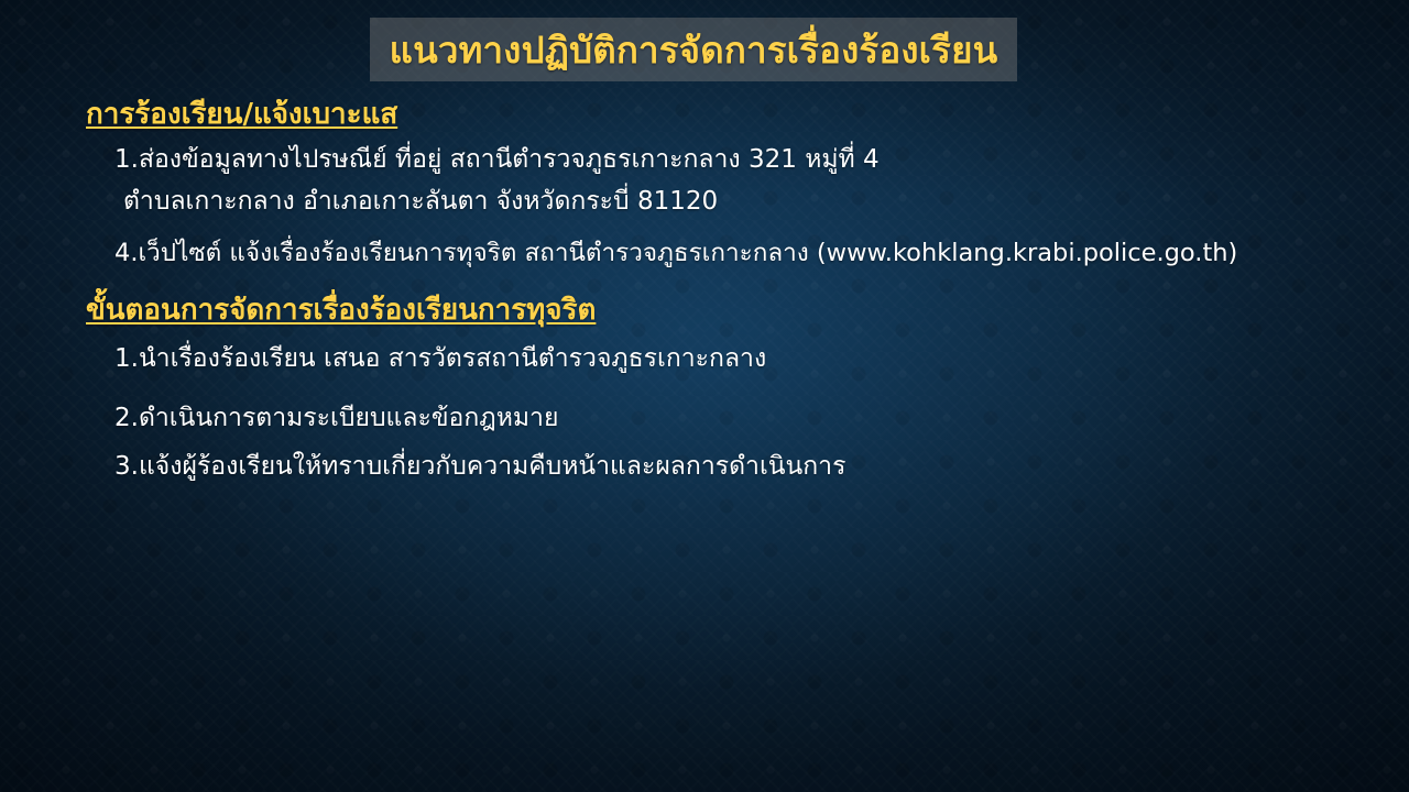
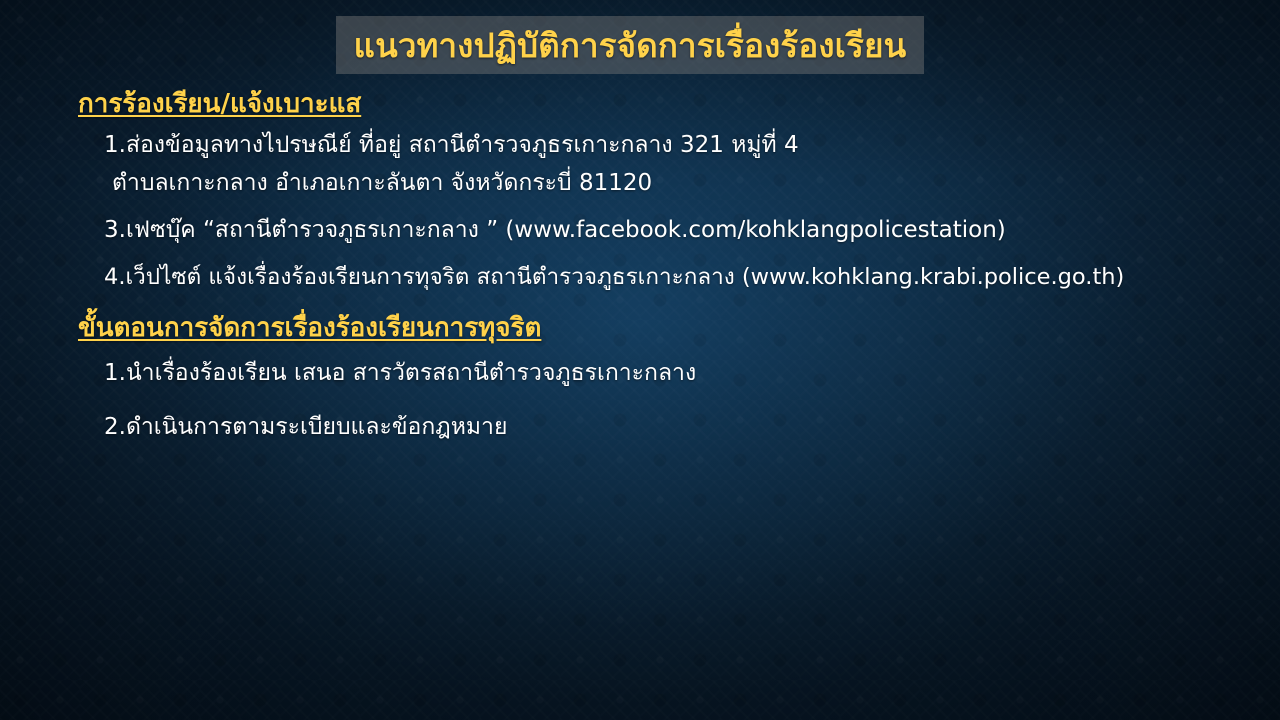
  แนวทางปฏิบัติการจัดการเรื่องร้องเรียน
  การร้องเรียน/แจ้งเบาะแส
  1.ส่องข้อมูลทางไปรษณีย์ ที่อยู่ สถานีตำรวจภูธรเกาะกลาง 321 หมู่ที่ 4
  ตำบลเกาะกลาง อำเภอเกาะลันตา จังหวัดกระบี่ 81120
+ 3.เฟซบุ๊ค “สถานีตำรวจภูธรเกาะกลาง ” (www.facebook.com/kohklangpolicestation)
  4.เว็ปไซต์ แจ้งเรื่องร้องเรียนการทุจริต สถานีตำรวจภูธรเกาะกลาง (www.kohklang.krabi.police.go.th)
  ขั้นตอนการจัดการเรื่องร้องเรียนการทุจริต
  1.นำเรื่องร้องเรียน เสนอ สารวัตรสถานีตำรวจภูธรเกาะกลาง
  2.ดำเนินการตามระเบียบและข้อกฎหมาย
- 3.แจ้งผู้ร้องเรียนให้ทราบเกี่ยวกับความคืบหน้าและผลการดำเนินการ
